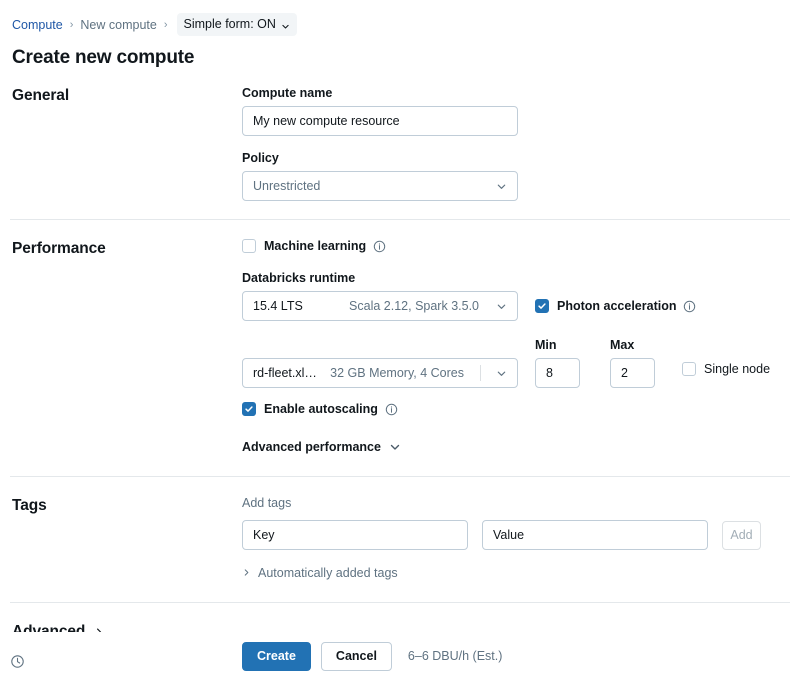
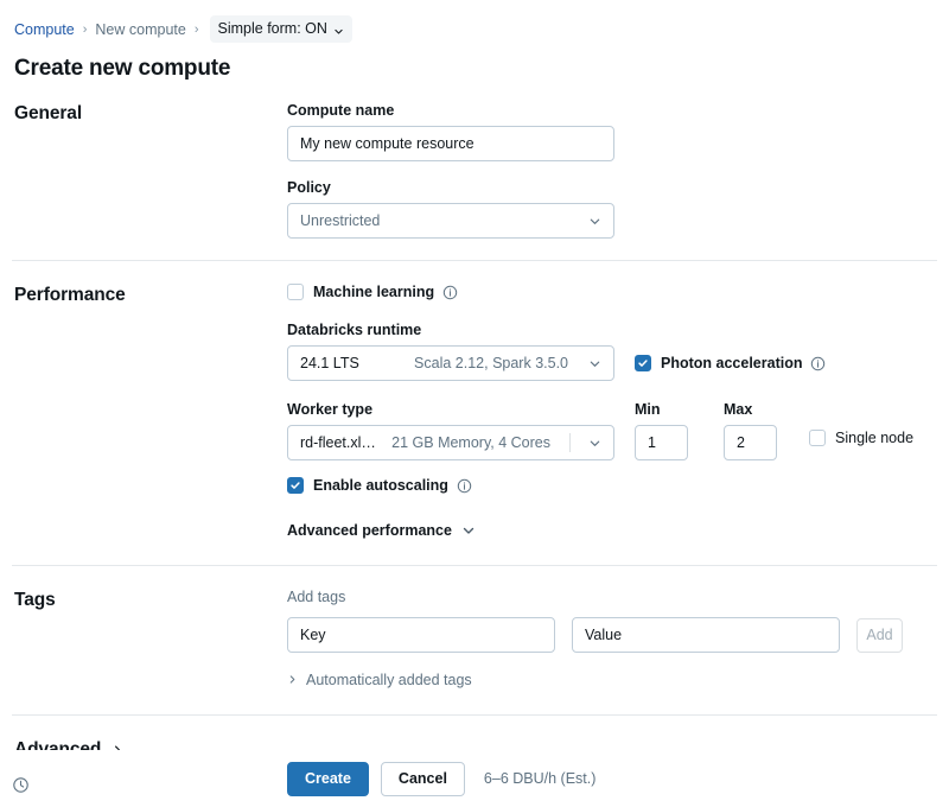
  Compute
  ›
  New compute
  ›
  Simple form: ON
  Create new compute
  General
  Compute name
  My new compute resource
  Policy
  Unrestricted
  Performance
  Machine learning
  Databricks runtime
- 15.4 LTS
+ 24.1 LTS
  Scala 2.12, Spark 3.5.0
  Photon acceleration
+ Worker type
  rd-fleet.xlarg
- 32 GB Memory, 4 Cores
+ 21 GB Memory, 4 Cores
  Min
- 8
+ 1
  Max
  2
  Single node
  Enable autoscaling
  Advanced performance
  Tags
  Add tags
  Key
  Value
  Add
  Automatically added tags
  Create
  Cancel
  6–6 DBU/h (Est.)
